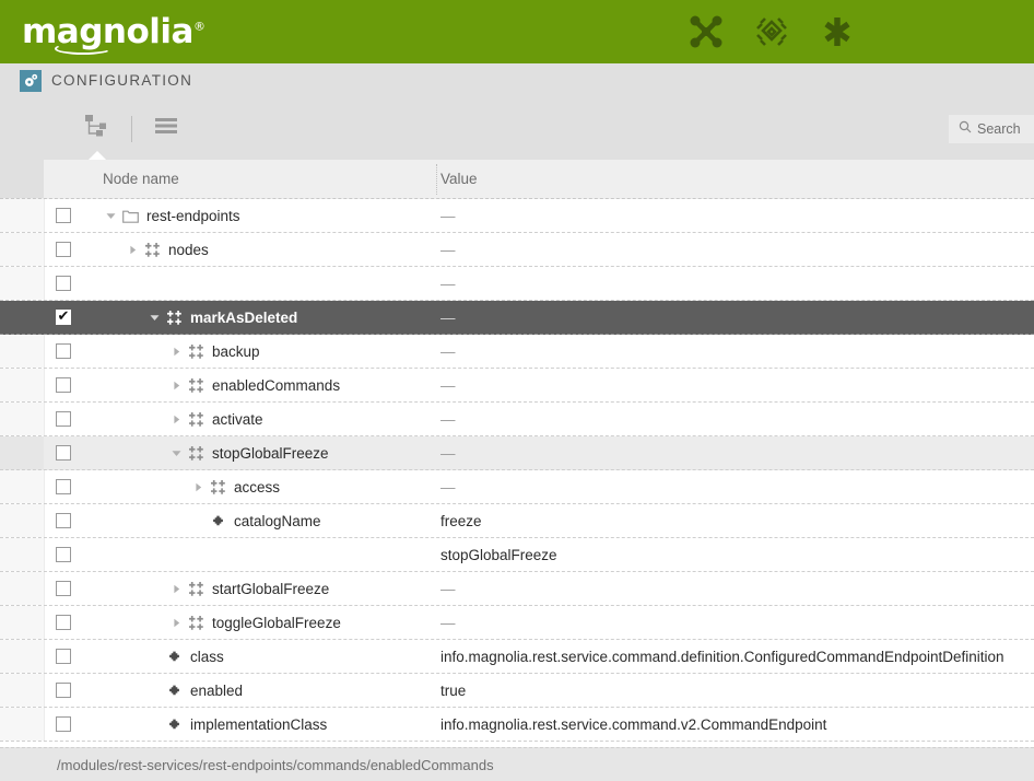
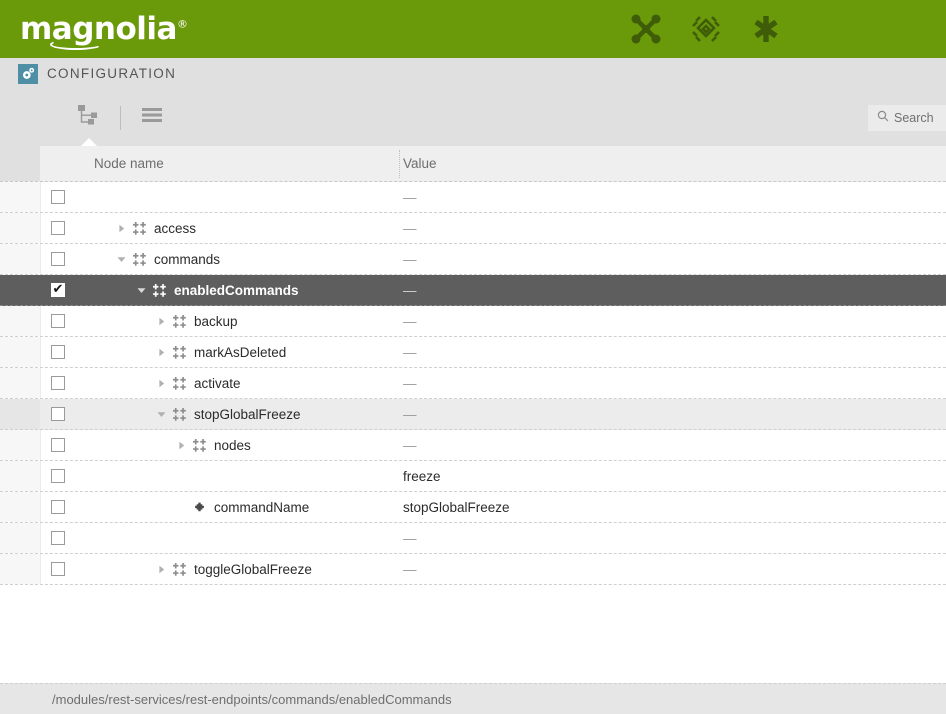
  magnolia®
  CONFIGURATION
  Search
  Node name
  Value
- rest-endpoints
  —
- nodes
+ access
  —
+ commands
  —
  ✔
- markAsDeleted
+ enabledCommands
  —
  backup
  —
- enabledCommands
+ markAsDeleted
  —
  activate
  —
  stopGlobalFreeze
  —
- access
+ nodes
  —
- catalogName
  freeze
+ commandName
  stopGlobalFreeze
- startGlobalFreeze
  —
  toggleGlobalFreeze
  —
- class
- info.magnolia.rest.service.command.definition.ConfiguredCommandEndpointDefinition
- enabled
- true
- implementationClass
- info.magnolia.rest.service.command.v2.CommandEndpoint
  /modules/rest-services/rest-endpoints/commands/enabledCommands
